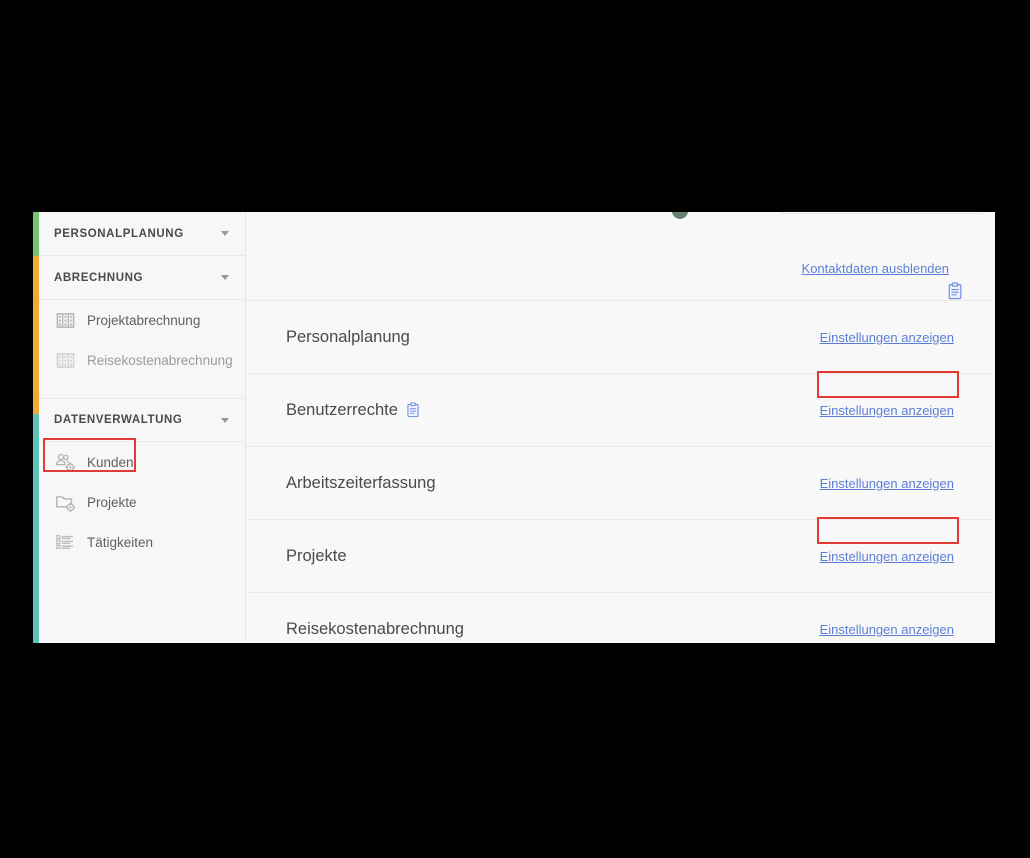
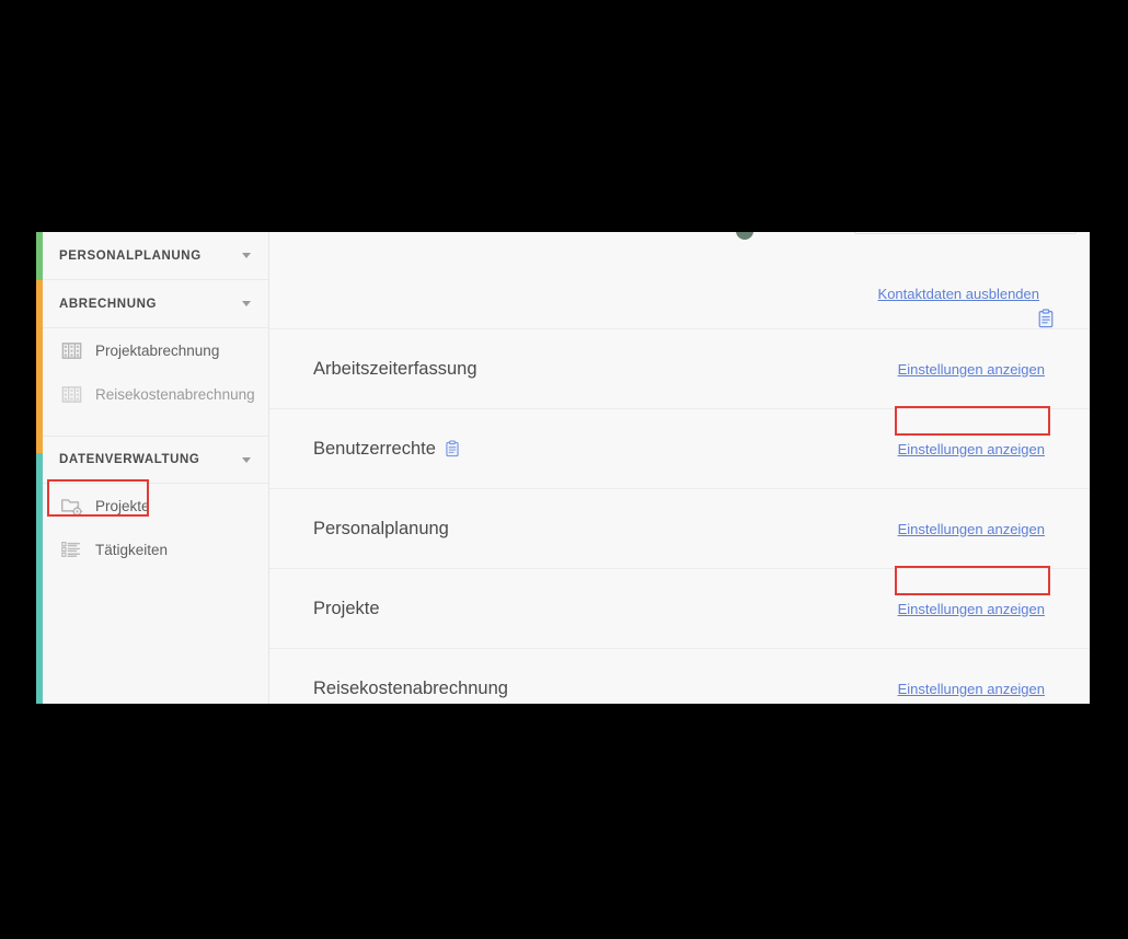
  PERSONALPLANUNG
  ABRECHNUNG
  Projektabrechnung
  Reisekostenabrechnung
  DATENVERWALTUNG
- Kunden
  Projekte
  Tätigkeiten
  Kontaktdaten ausblenden
- Personalplanung
+ Arbeitszeiterfassung
  Einstellungen anzeigen
  Benutzerrechte
  Einstellungen anzeigen
- Arbeitszeiterfassung
+ Personalplanung
  Einstellungen anzeigen
  Projekte
  Einstellungen anzeigen
  Reisekostenabrechnung
  Einstellungen anzeigen
